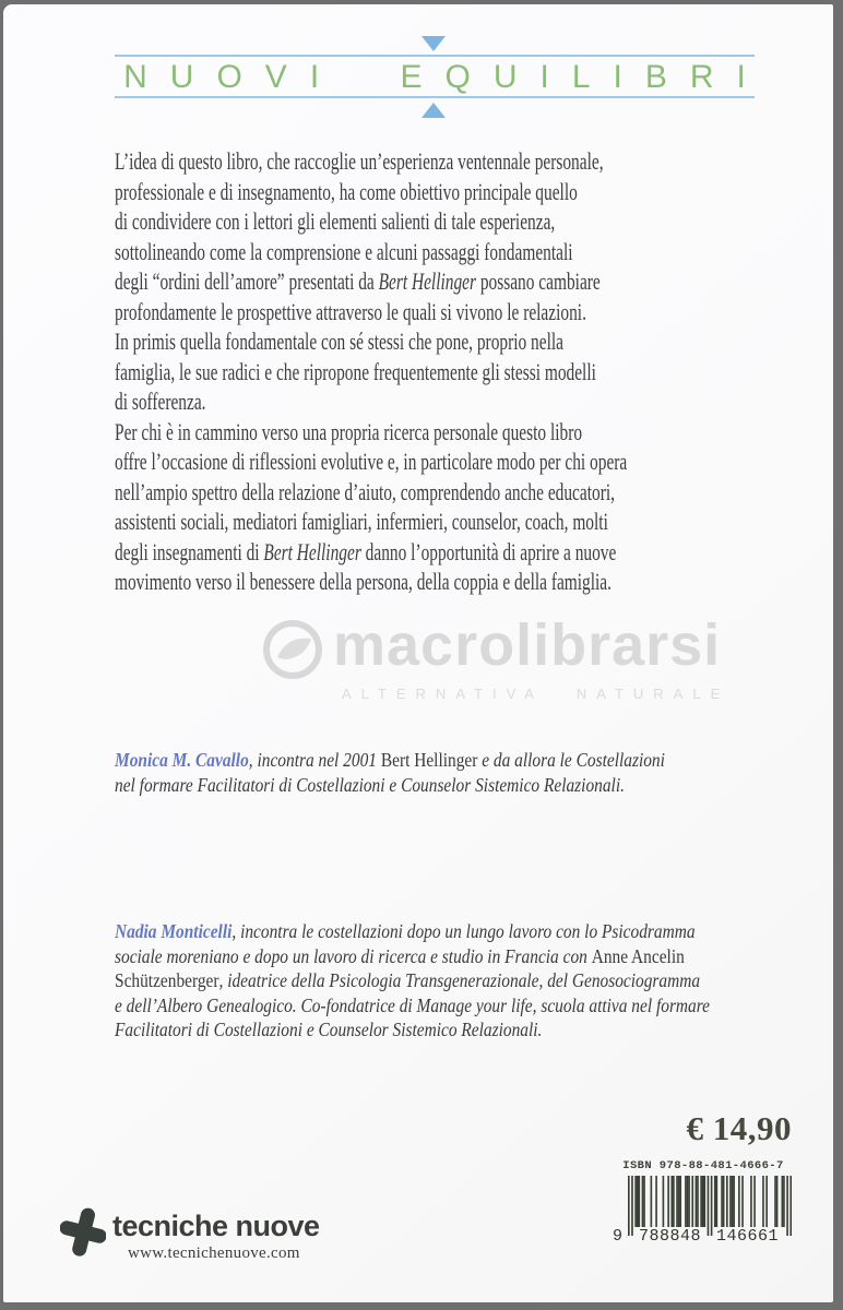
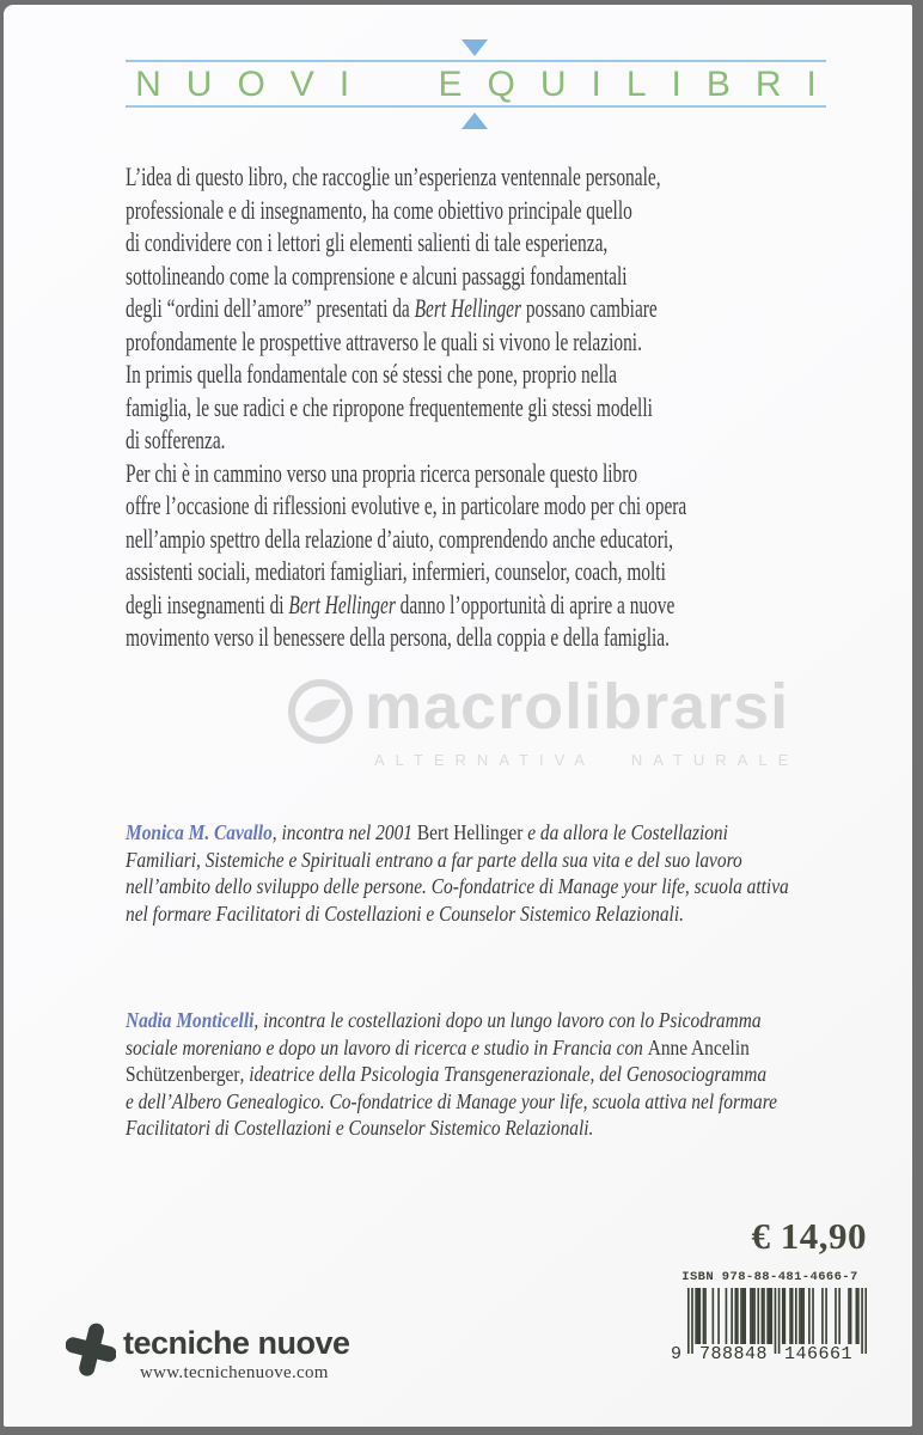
  NUOVI EQUILIBRI
  macrolibrarsi
  ALTERNATIVA NATURALE
  L’idea di questo libro, che raccoglie un’esperienza ventennale personale,
  professionale e di insegnamento, ha come obiettivo principale quello
  di condividere con i lettori gli elementi salienti di tale esperienza,
  sottolineando come la comprensione e alcuni passaggi fondamentali
  degli “ordini dell’amore” presentati da Bert Hellinger possano cambiare
  profondamente le prospettive attraverso le quali si vivono le relazioni.
  In primis quella fondamentale con sé stessi che pone, proprio nella
  famiglia, le sue radici e che ripropone frequentemente gli stessi modelli
  di sofferenza.
  Per chi è in cammino verso una propria ricerca personale questo libro
  offre l’occasione di riflessioni evolutive e, in particolare modo per chi opera
  nell’ampio spettro della relazione d’aiuto, comprendendo anche educatori,
  assistenti sociali, mediatori famigliari, infermieri, counselor, coach, molti
  degli insegnamenti di Bert Hellinger danno l’opportunità di aprire a nuove
  movimento verso il benessere della persona, della coppia e della famiglia.
  Monica M. Cavallo, incontra nel 2001 Bert Hellinger e da allora le Costellazioni
+ Familiari, Sistemiche e Spirituali entrano a far parte della sua vita e del suo lavoro
+ nell’ambito dello sviluppo delle persone. Co-fondatrice di Manage your life, scuola attiva
  nel formare Facilitatori di Costellazioni e Counselor Sistemico Relazionali.
  Nadia Monticelli, incontra le costellazioni dopo un lungo lavoro con lo Psicodramma
  sociale moreniano e dopo un lavoro di ricerca e studio in Francia con Anne Ancelin
  Schützenberger, ideatrice della Psicologia Transgenerazionale, del Genosociogramma
  e dell’Albero Genealogico. Co-fondatrice di Manage your life, scuola attiva nel formare
  Facilitatori di Costellazioni e Counselor Sistemico Relazionali.
  € 14,90
  ISBN 978-88-481-4666-7
  9
  788848
  146661
  tecniche nuove
  www.tecnichenuove.com
